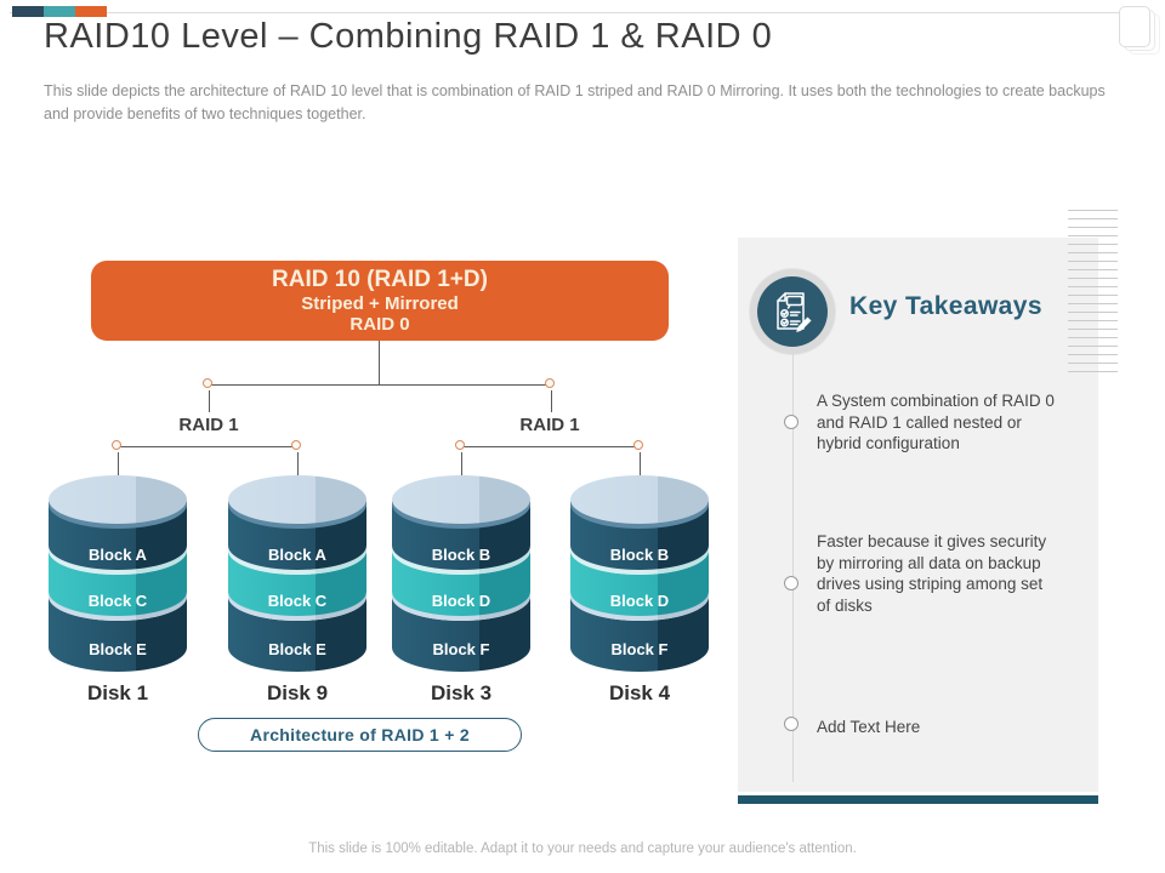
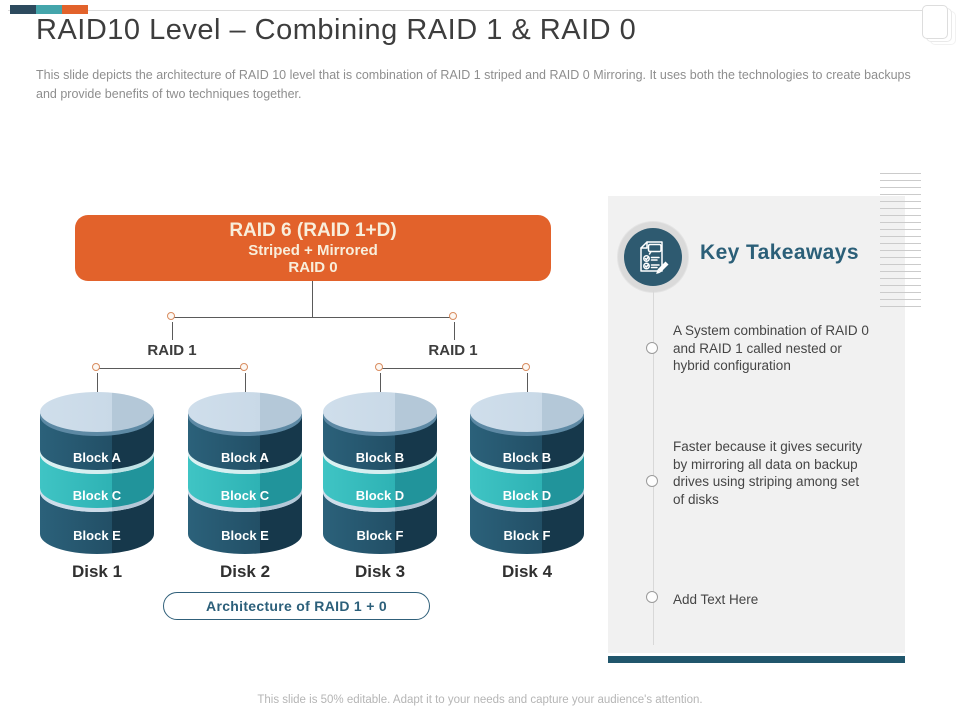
  RAID10 Level – Combining RAID 1 & RAID 0
  This slide depicts the architecture of RAID 10 level that is combination of RAID 1 striped and RAID 0 Mirroring. It uses both the technologies to create backups and provide benefits of two techniques together.
- RAID 10 (RAID 1+D)
+ RAID 6 (RAID 1+D)
  Striped + Mirrored
  RAID 0
  RAID 1
  RAID 1
  Block A
  Block C
  Block E
  Block A
  Block C
  Block E
  Block B
  Block D
  Block F
  Block B
  Block D
  Block F
  Disk 1
- Disk 9
+ Disk 2
  Disk 3
  Disk 4
- Architecture of RAID 1 + 2
+ Architecture of RAID 1 + 0
  Key Takeaways
  A System combination of RAID 0 and RAID 1 called nested or hybrid configuration
  Faster because it gives security by mirroring all data on backup drives using striping among set of disks
  Add Text Here
- This slide is 100% editable. Adapt it to your needs and capture your audience's attention.
+ This slide is 50% editable. Adapt it to your needs and capture your audience's attention.
